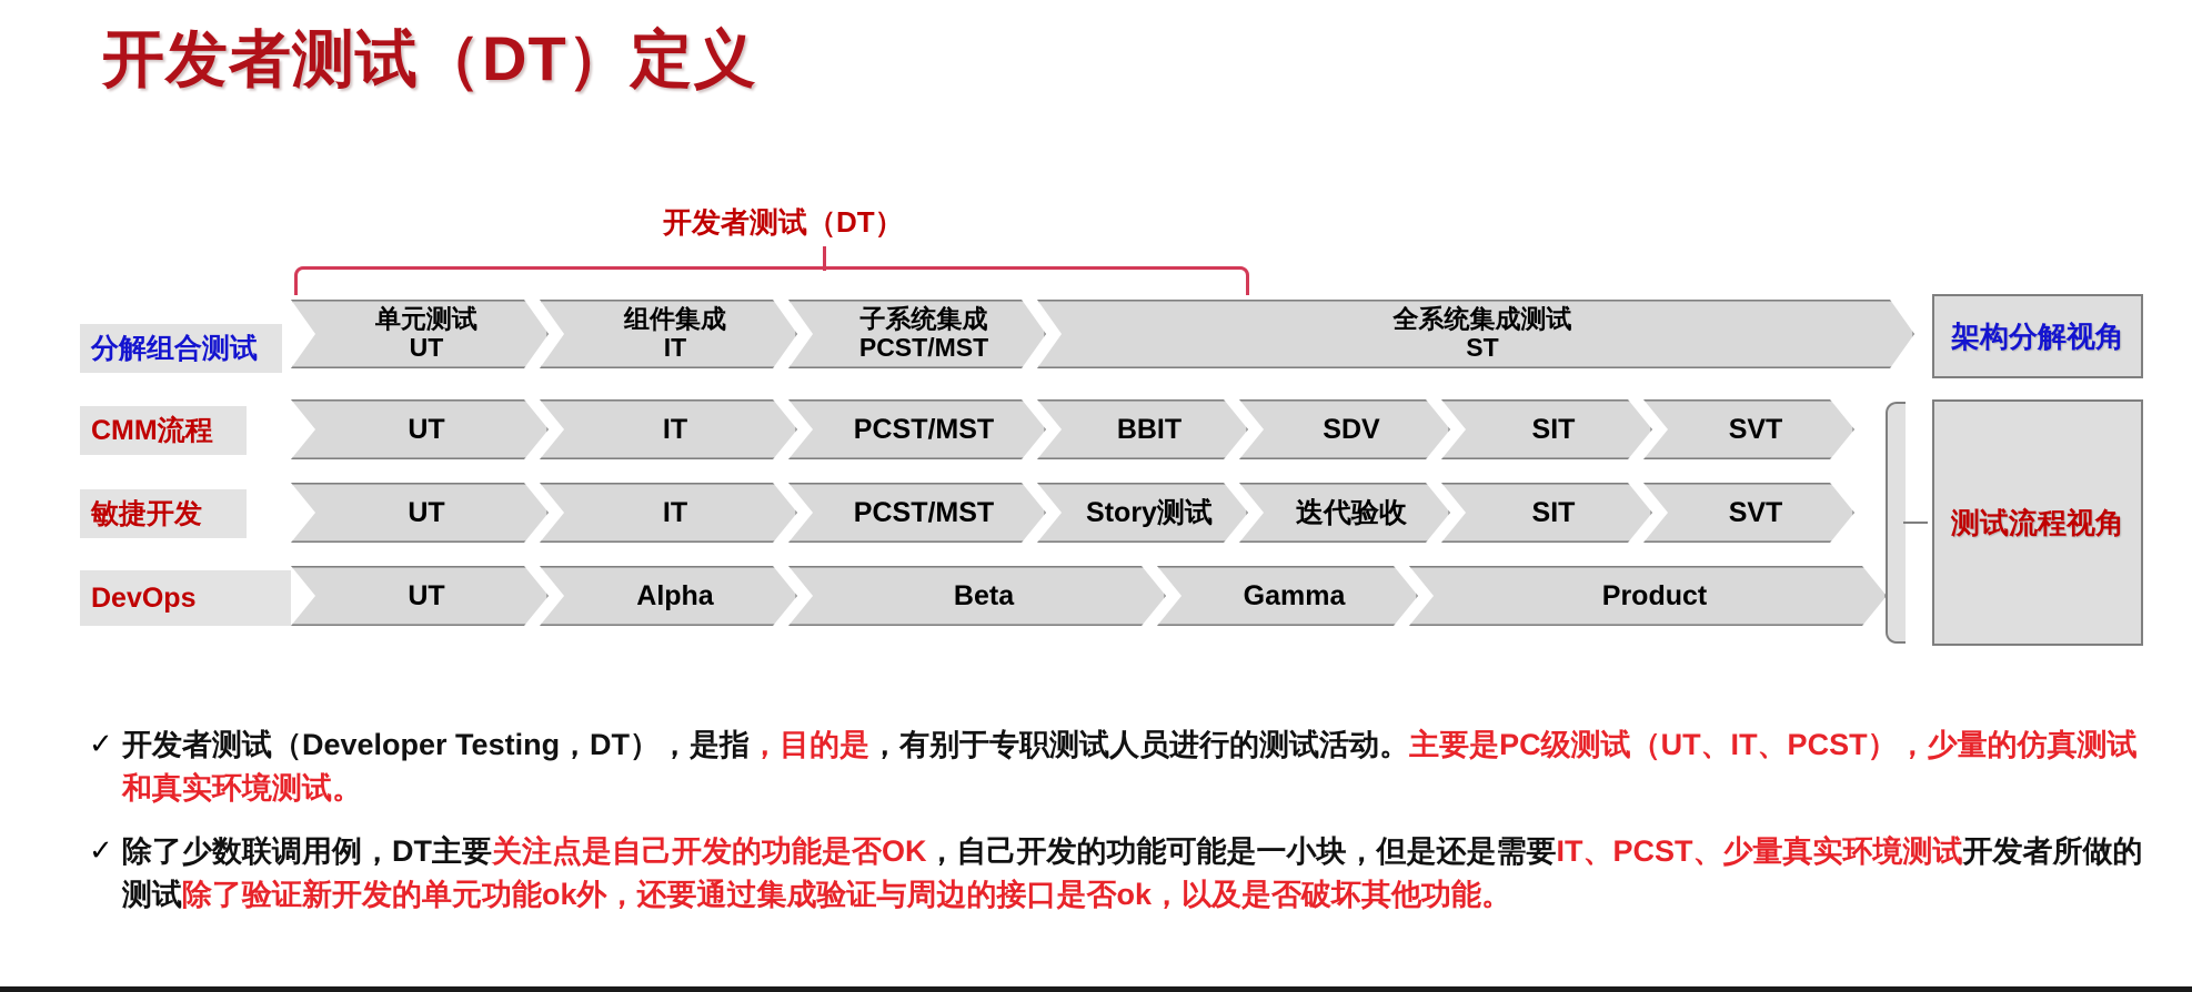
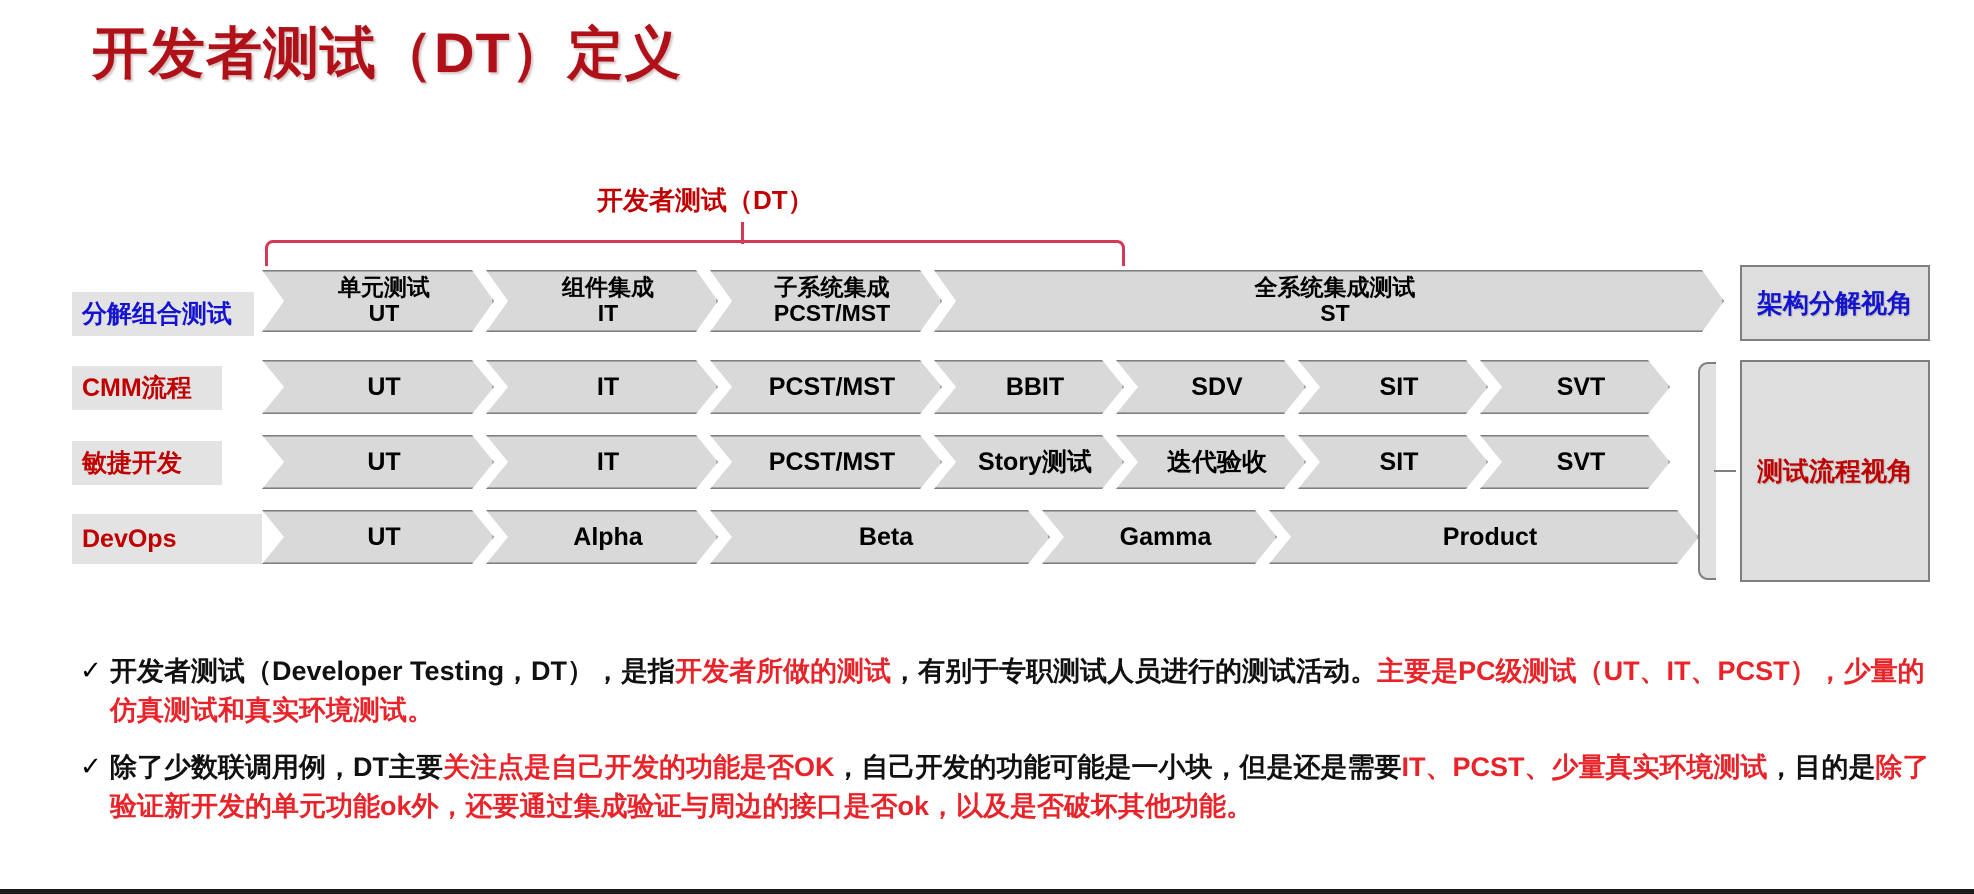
  开发者测试（DT）定义
  开发者测试（DT）
  分解组合测试
  单元测试
  UT
  组件集成
  IT
  子系统集成
  PCST/MST
  全系统集成测试
  ST
  CMM流程
  UT
  IT
  PCST/MST
  BBIT
  SDV
  SIT
  SVT
  敏捷开发
  UT
  IT
  PCST/MST
  Story测试
  迭代验收
  SIT
  SVT
  DevOps
  UT
  Alpha
  Beta
  Gamma
  Product
  架构分解视角
  测试流程视角
  ✓
- 开发者测试（Developer Testing，DT），是指，目的是，有别于专职测试人员进行的测试活动。主要是PC级测试（UT、IT、PCST），少量的仿真测试和真实环境测试。
+ 开发者测试（Developer Testing，DT），是指开发者所做的测试，有别于专职测试人员进行的测试活动。主要是PC级测试（UT、IT、PCST），少量的仿真测试和真实环境测试。
  ✓
- 除了少数联调用例，DT主要关注点是自己开发的功能是否OK，自己开发的功能可能是一小块，但是还是需要IT、PCST、少量真实环境测试开发者所做的测试除了验证新开发的单元功能ok外，还要通过集成验证与周边的接口是否ok，以及是否破坏其他功能。
+ 除了少数联调用例，DT主要关注点是自己开发的功能是否OK，自己开发的功能可能是一小块，但是还是需要IT、PCST、少量真实环境测试，目的是除了验证新开发的单元功能ok外，还要通过集成验证与周边的接口是否ok，以及是否破坏其他功能。
